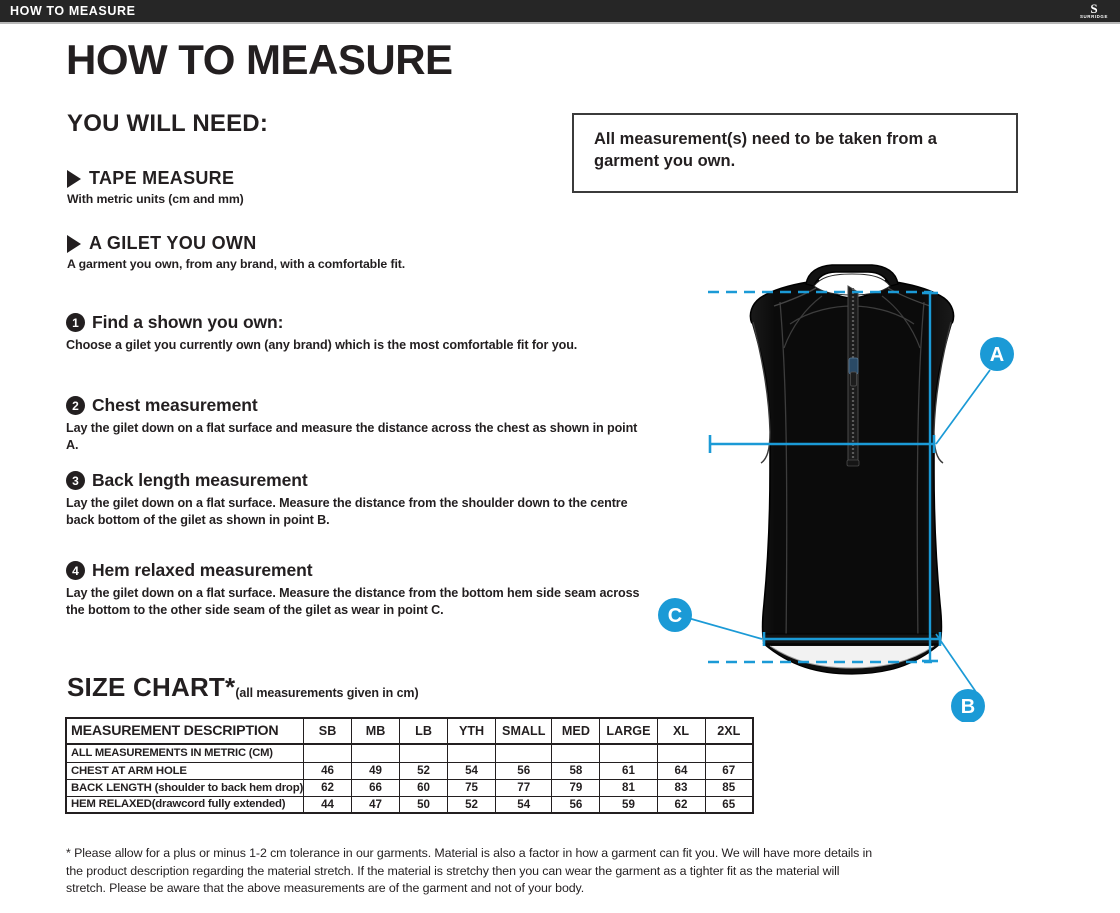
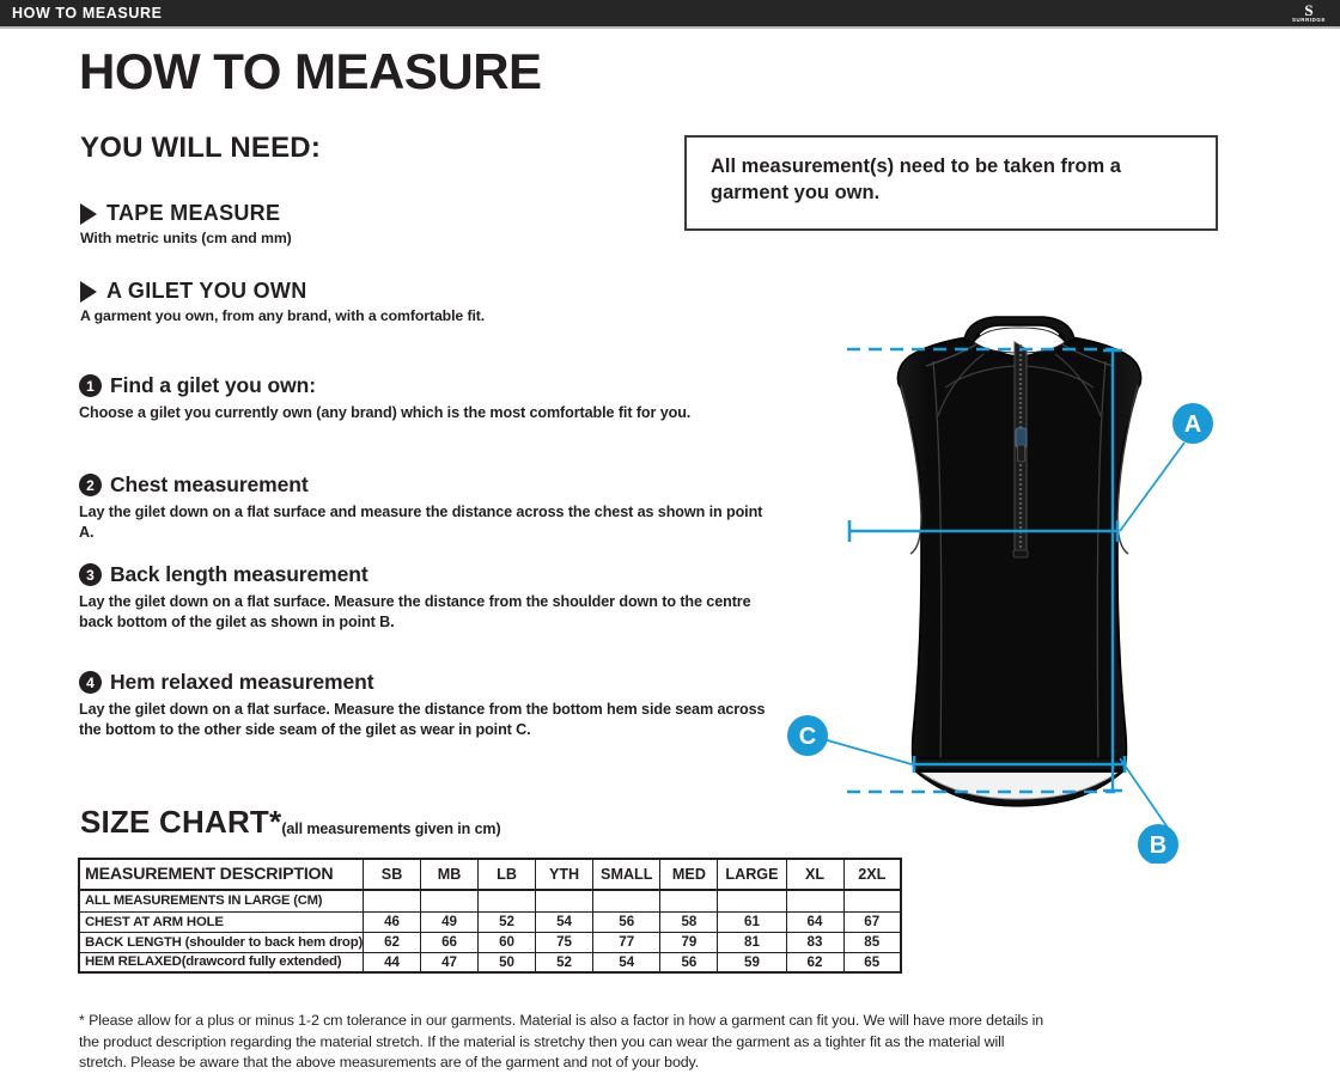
  HOW TO MEASURE
  S
  HOW TO MEASURE
  YOU WILL NEED:
  TAPE MEASURE
  With metric units (cm and mm)
  A GILET YOU OWN
  A garment you own, from any brand, with a comfortable fit.
  All measurement(s) need to be taken from a garment you own.
  1
- Find a shown you own:
+ Find a gilet you own:
  Choose a gilet you currently own (any brand) which is the most comfortable fit for you.
  2
  Chest measurement
  Lay the gilet down on a flat surface and measure the distance across the chest as shown in point A.
  3
  Back length measurement
  Lay the gilet down on a flat surface. Measure the distance from the shoulder down to the centre back bottom of the gilet as shown in point B.
  4
  Hem relaxed measurement
  Lay the gilet down on a flat surface. Measure the distance from the bottom hem side seam across the bottom to the other side seam of the gilet as wear in point C.
  SIZE CHART*
  (all measurements given in cm)
  MEASUREMENT DESCRIPTION	SB	MB	LB	YTH	SMALL	MED	LARGE	XL	2XL
- ALL MEASUREMENTS IN METRIC (CM)
+ ALL MEASUREMENTS IN LARGE (CM)
  CHEST AT ARM HOLE	46	49	52	54	56	58	61	64	67
  BACK LENGTH (shoulder to back hem drop)	62	66	60	75	77	79	81	83	85
  HEM RELAXED(drawcord fully extended)	44	47	50	52	54	56	59	62	65
  * Please allow for a plus or minus 1-2 cm tolerance in our garments. Material is also a factor in how a garment can fit you. We will have more details in the product description regarding the material stretch. If the material is stretchy then you can wear the garment as a tighter fit as the material will stretch. Please be aware that the above measurements are of the garment and not of your body.
  A
  B
  C
